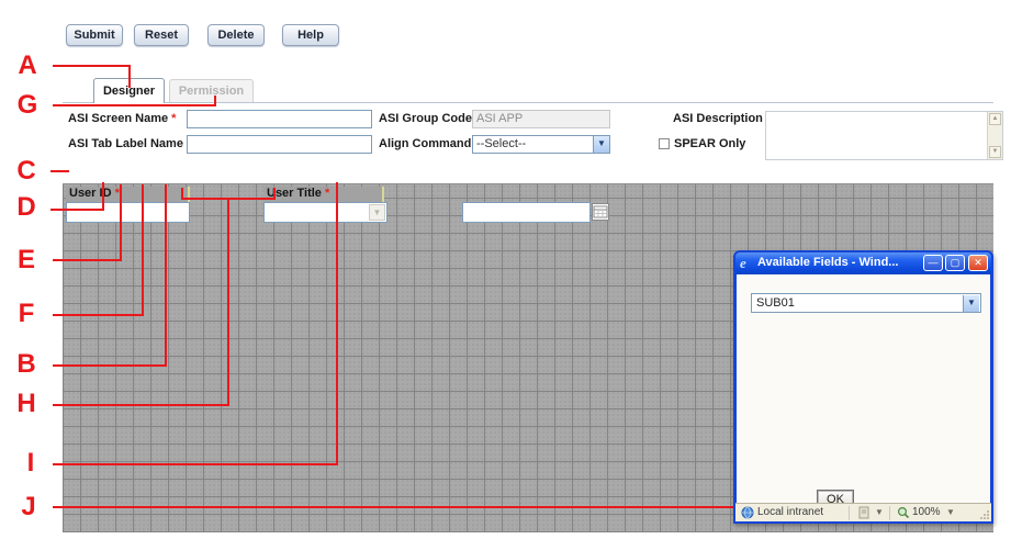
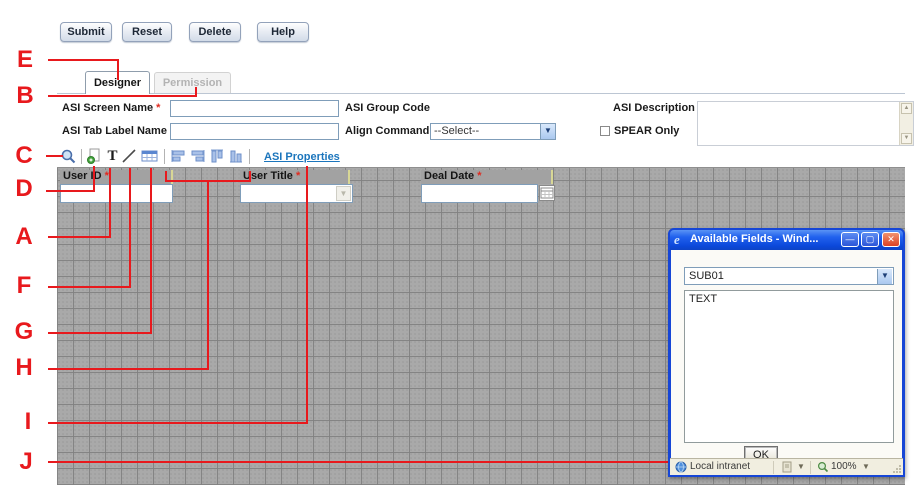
  Submit
  Reset
  Delete
  Help
  Designer
  Permission
  ASI Screen Name *
  ASI Group Code
- ASI APP
  ASI Description
  ASI Tab Label Name
  Align Command
  --Select--
  ▼
  SPEAR Only
+ T
+ ASI Properties
  UserD *
  User Title *
  ▼
+ Deal Date *
  e
  Available Fields - Wind...
  —
  ▢
  ✕
  SUB01
  ▼
+ TEXT
  OK
  Local intranet
  ▼
  100%
  ▼
- A
+ E
- G
+ B
  C
  D
- E
+ A
  F
- B
+ G
  H
  I
  J
